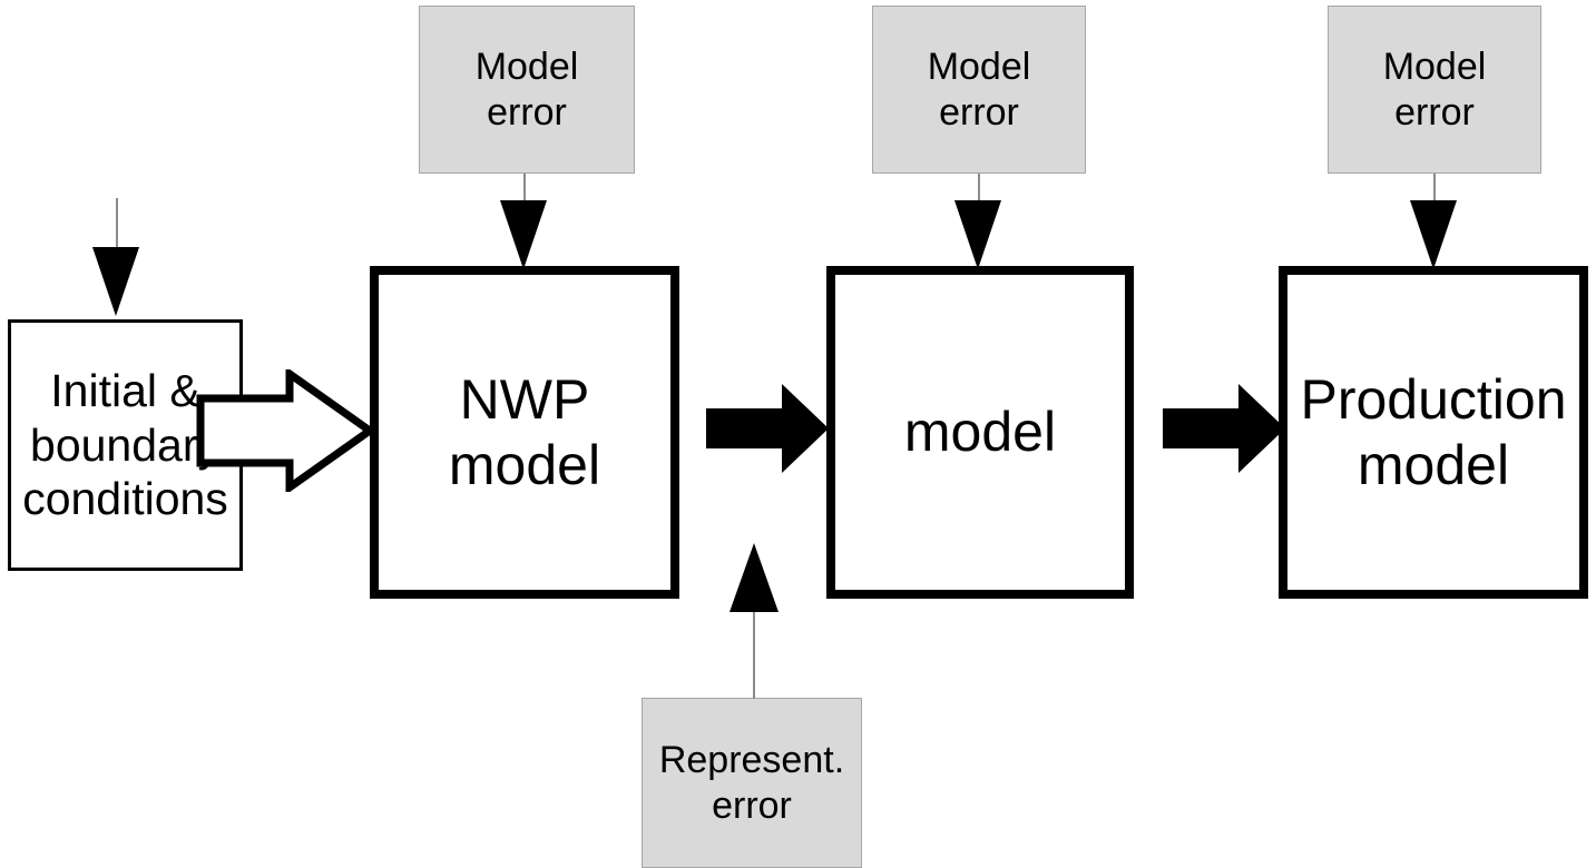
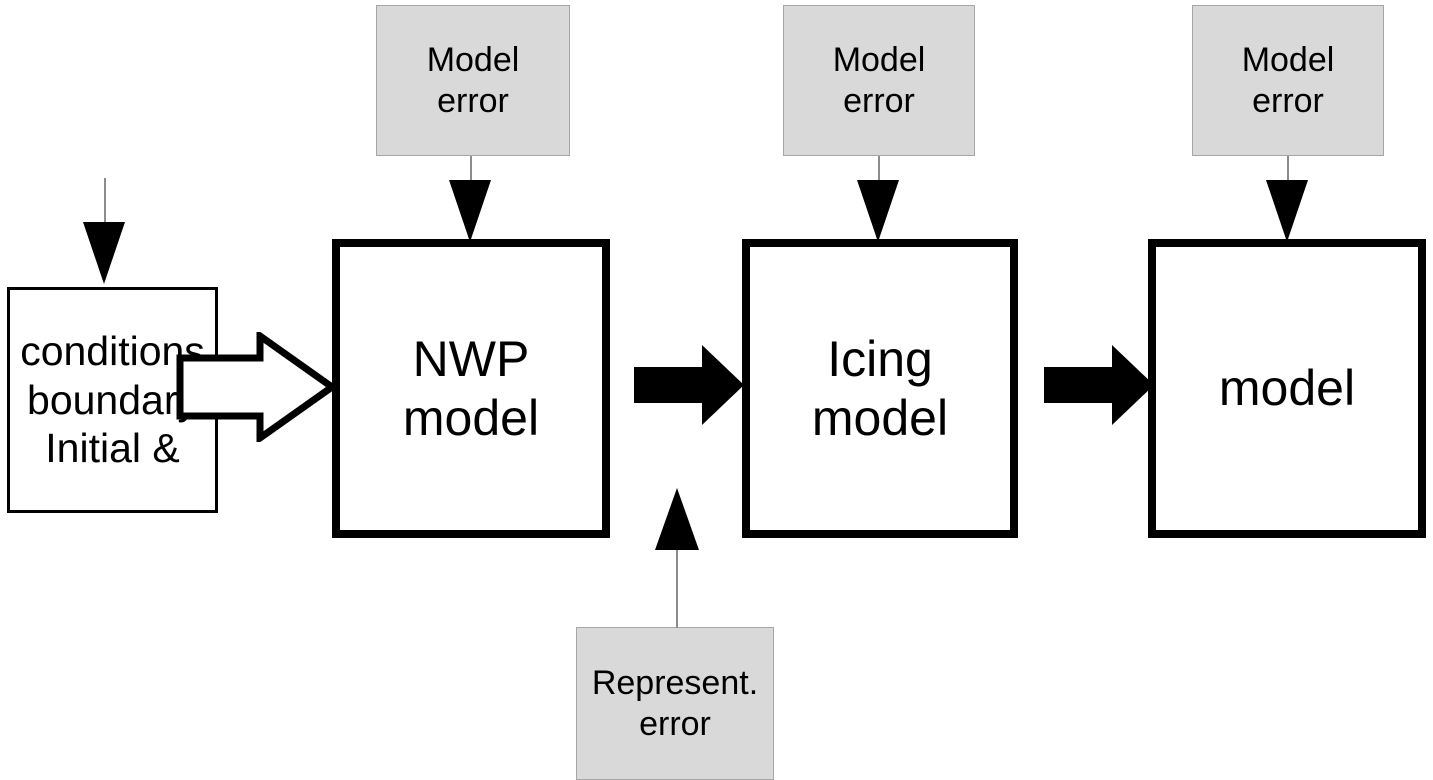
  Model
  error
  Model
  error
  Model
  error
  Represent.
  error
- Initial &
+ conditions
  boundar
- conditions
+ Initial &
  NWP
  model
+ Icing
  model
- Production
  model
